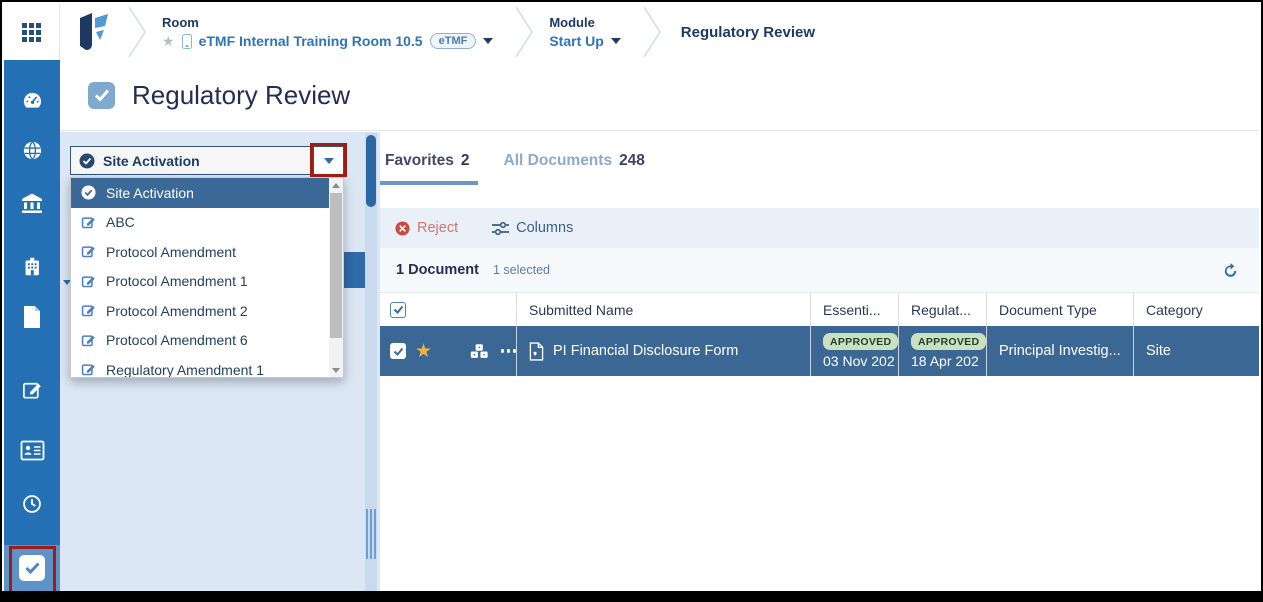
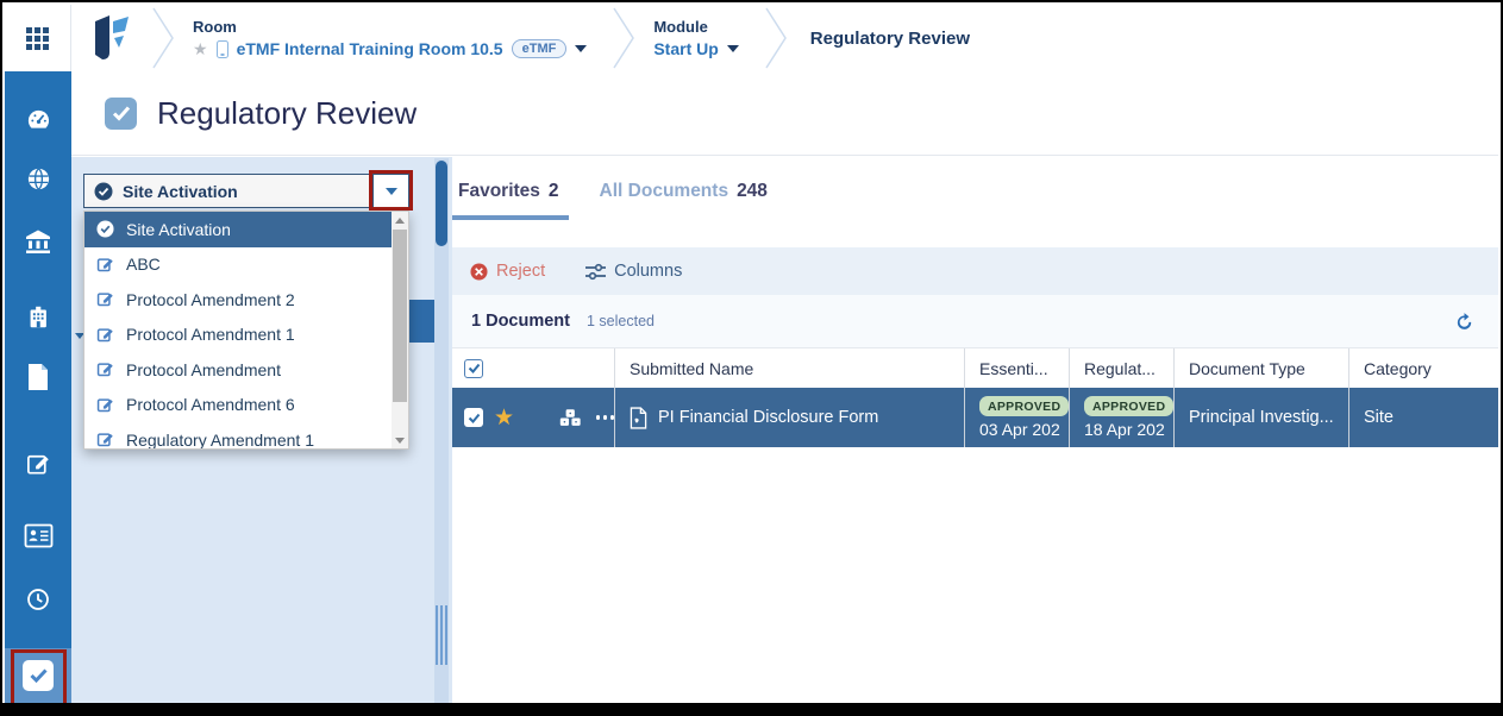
  Room
  ★
  eTMF Internal Training Room 10.5
  eTMF
  Module
  Start Up
  Regulatory Review
  Regulatory Review
  Site Activation
  Site Activation
  ABC
- Protocol Amendment
+ Protocol Amendment 2
  Protocol Amendment 1
- Protocol Amendment 2
+ Protocol Amendment
  Protocol Amendment 6
  Regulatory Amendment 1
  Favorites
  2
  All Documents
  248
  Reject
  Columns
  1 Document
  1 selected
  Submitted Name
  Essenti...
  Regulat...
  Document Type
  Category
  ★
  PI Financial Disclosure Form
  APPROVED
- 03 Nov 202
+ 03 Apr 202
  APPROVED
  18 Apr 202
  Principal Investig...
  Site
